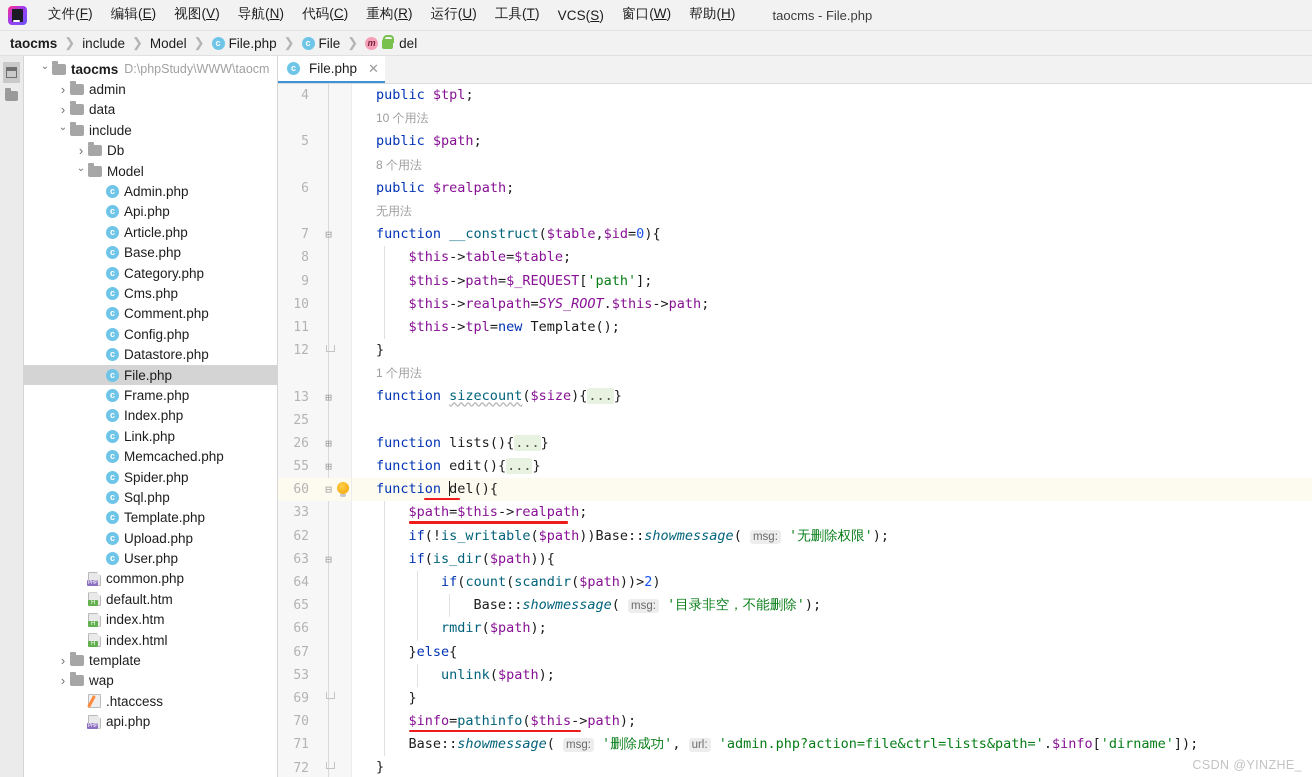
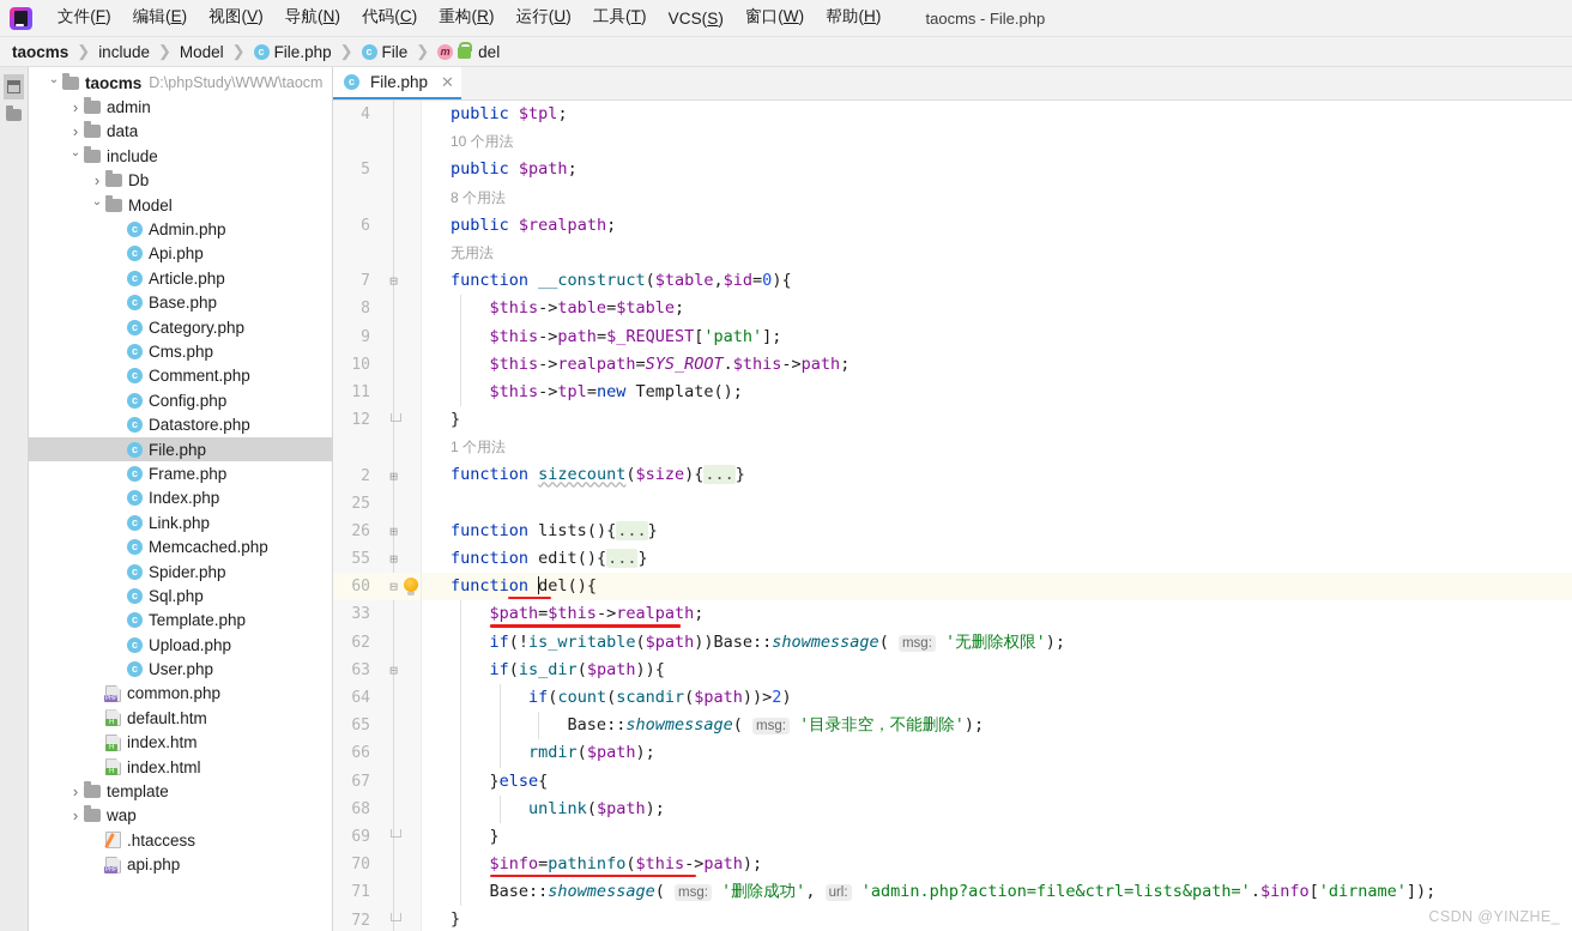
  文件(F)
  编辑(E)
  视图(V)
  导航(N)
  代码(C)
  重构(R)
  运行(U)
  工具(T)
  VCS(S)
  窗口(W)
  帮助(H)
  taocms - File.php
  taocms
  ❯
  include
  ❯
  Model
  ❯
  c
  File.php
  ❯
  c
  File
  ❯
  m
  del
  taocms
  D:\phpStudy\WWW\taocm
  admin
  data
  include
  Db
  Model
  c
  Admin.php
  c
  Api.php
  c
  Article.php
  c
  Base.php
  c
  Category.php
  c
  Cms.php
  c
  Comment.php
  c
  Config.php
  c
  Datastore.php
  c
  File.php
  c
  Frame.php
  c
  Index.php
  c
  Link.php
  c
  Memcached.php
  c
  Spider.php
  c
  Sql.php
  c
  Template.php
  c
  Upload.php
  c
  User.php
  common.php
  default.htm
  index.htm
  index.html
  template
  wap
  .htaccess
  api.php
  c
  File.php
  ✕
  4
  5
  6
  7
  ⊟
  8
  9
  10
  11
  12
- 13
+ 2
  ⊞
  25
  26
  ⊞
  55
  ⊞
  60
  ⊟
  33
  62
  63
  ⊟
  64
  65
  66
  67
- 53
+ 68
  69
  70
  71
  72
  public $tpl;
  10 个用法
  public $path;
  8 个用法
  public $realpath;
  无用法
  function __construct($table,$id=0){
  $this->table=$table;
  $this->path=$_REQUEST['path'];
  $this->realpath=SYS_ROOT.$this->path;
  $this->tpl=new Template();
  }
  1 个用法
  function sizecount($size){...}
  function lists(){...}
  function edit(){...}
  function del(){
  $path=$this->realpath;
  if(!is_writable($path))Base::showmessage( msg: '无删除权限');
  if(is_dir($path)){
  if(count(scandir($path))>2)
  Base::showmessage( msg: '目录非空，不能删除');
  rmdir($path);
  }else{
  unlink($path);
  }
  $info=pathinfo($this->path);
  Base::showmessage( msg: '删除成功', url: 'admin.php?action=file&ctrl=lists&path='.$info['dirname']);
  }
  CSDN @YINZHE_
